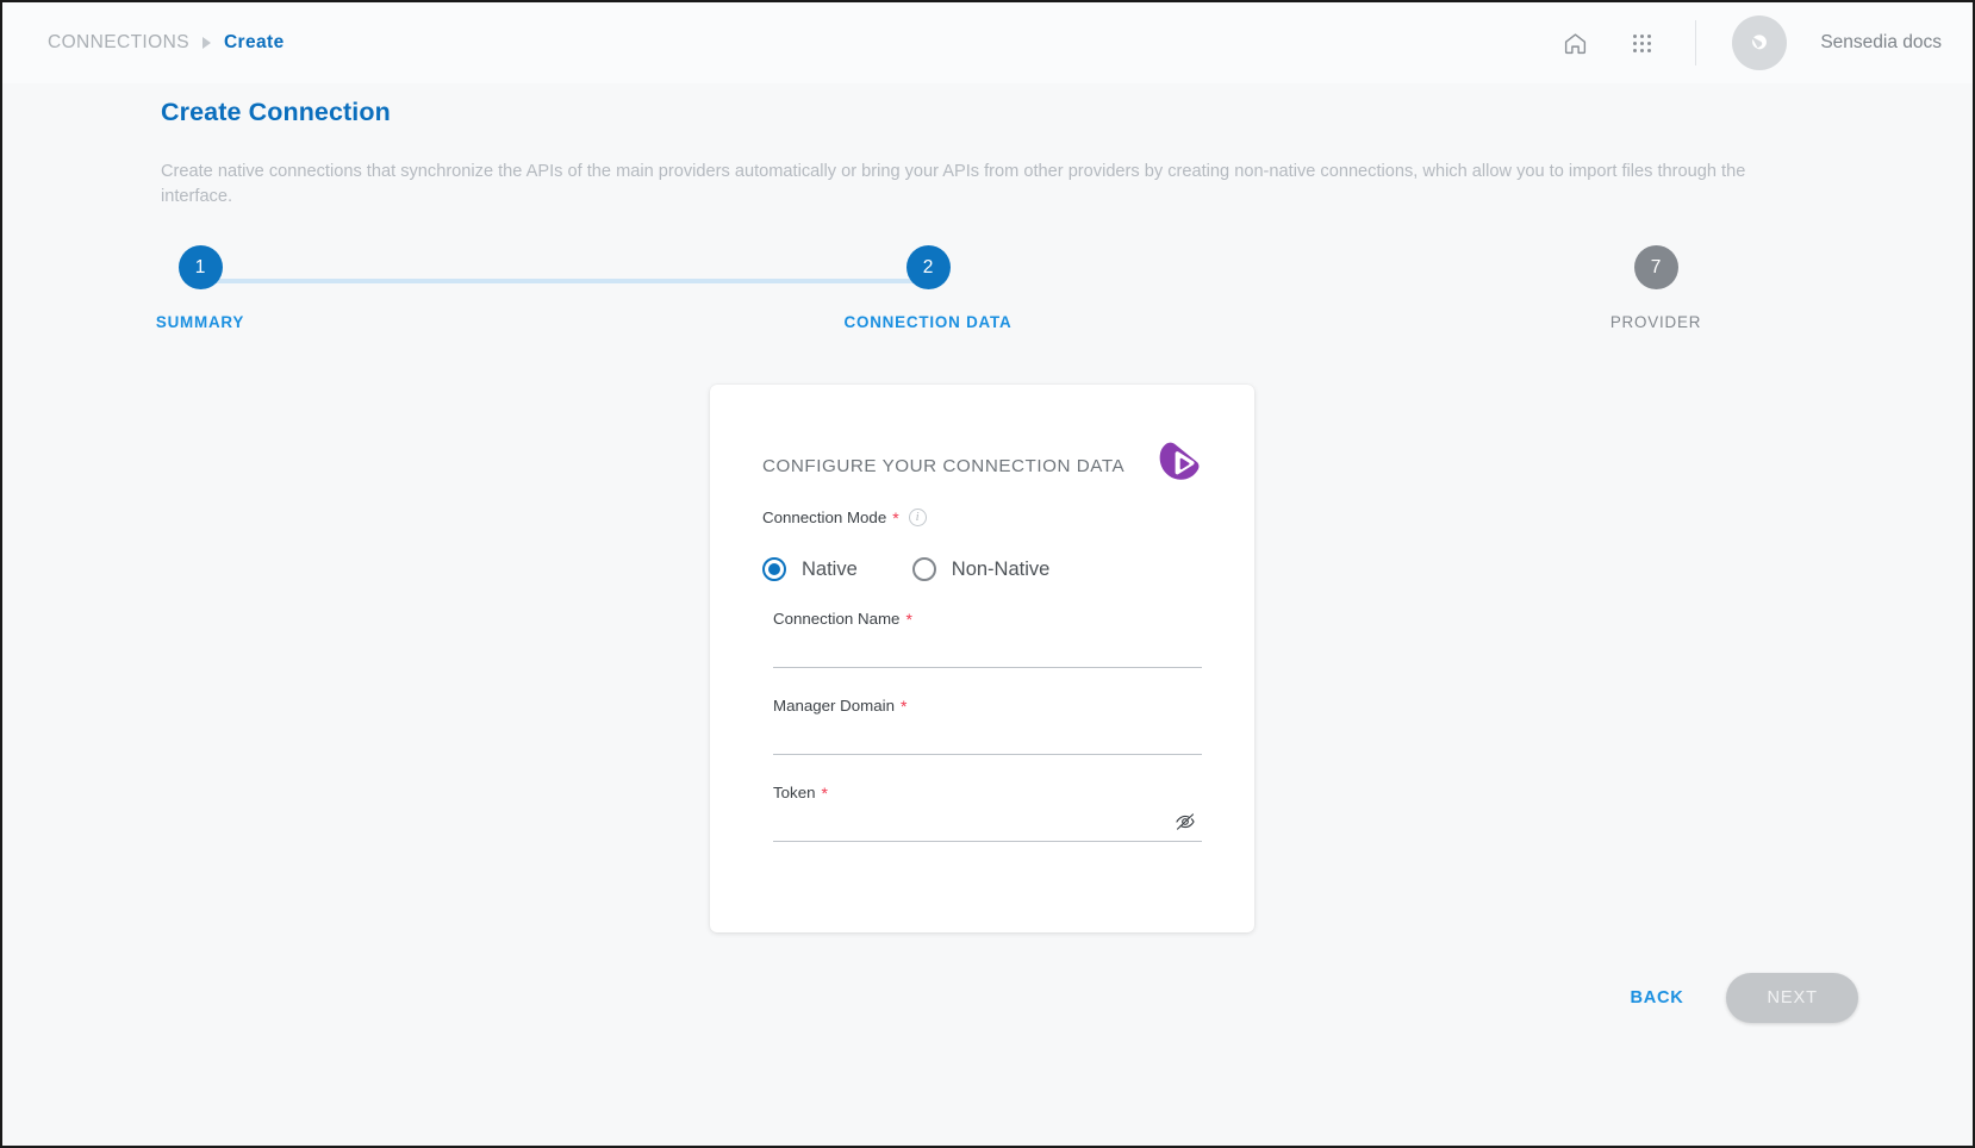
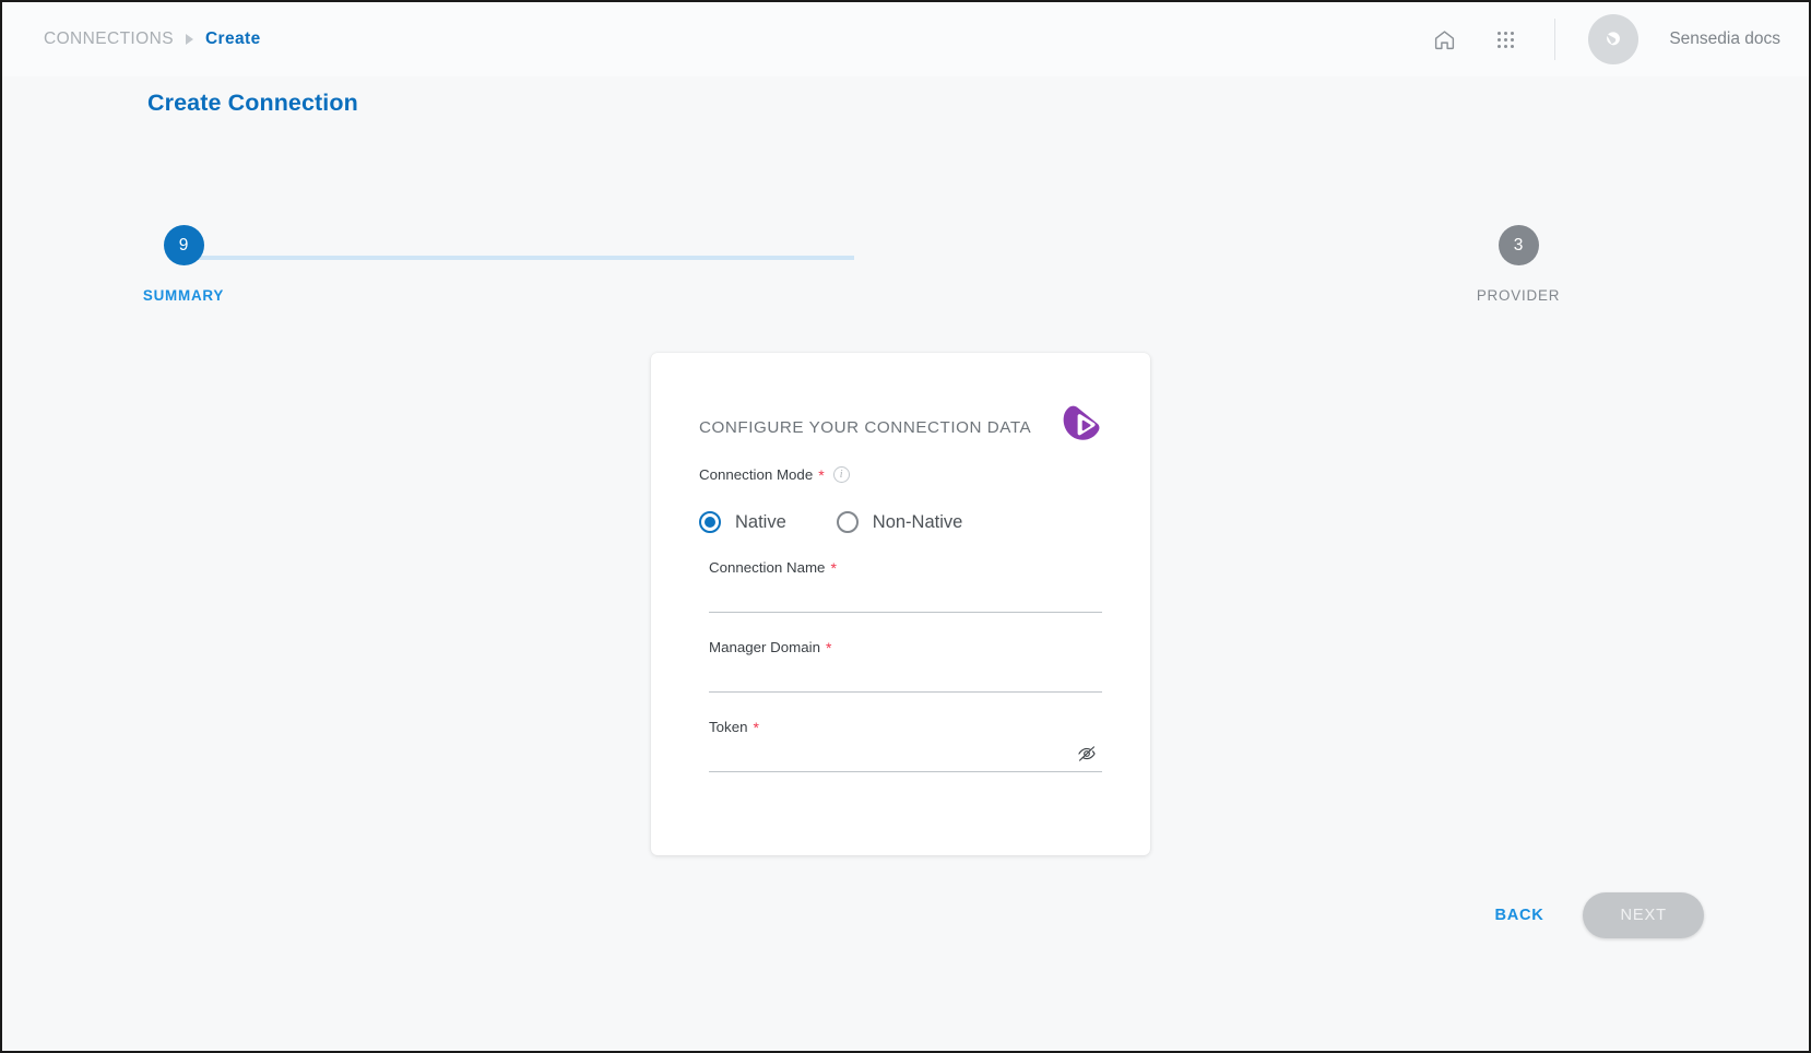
  CONNECTIONS
  Create
  Sensedia docs
  Create Connection
- Create native connections that synchronize the APIs of the main providers automatically or bring your APIs from other providers by creating non-native connections, which allow you to import files through the interface.
- 1
+ 9
  SUMMARY
- 2
- CONNECTION DATA
- 7
+ 3
  PROVIDER
  CONFIGURE YOUR CONNECTION DATA
  Connection Mode
  *
  i
  Native
  Non-Native
  Connection Name
  *
  Manager Domain
  *
  Token
  *
  BACK
  NEXT
